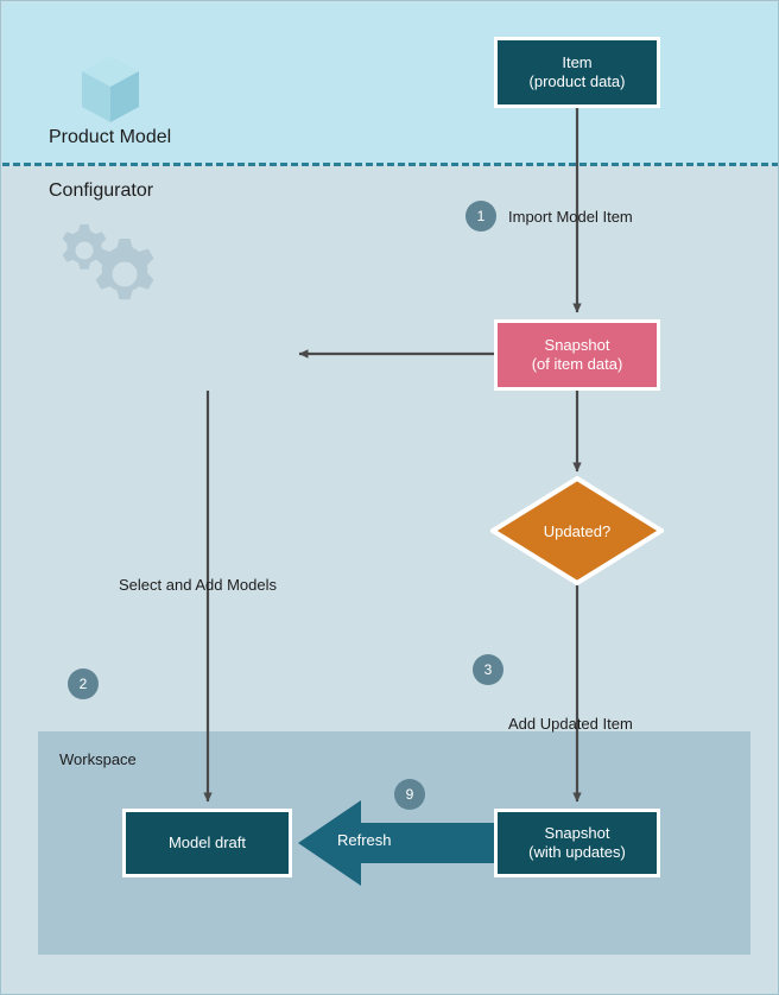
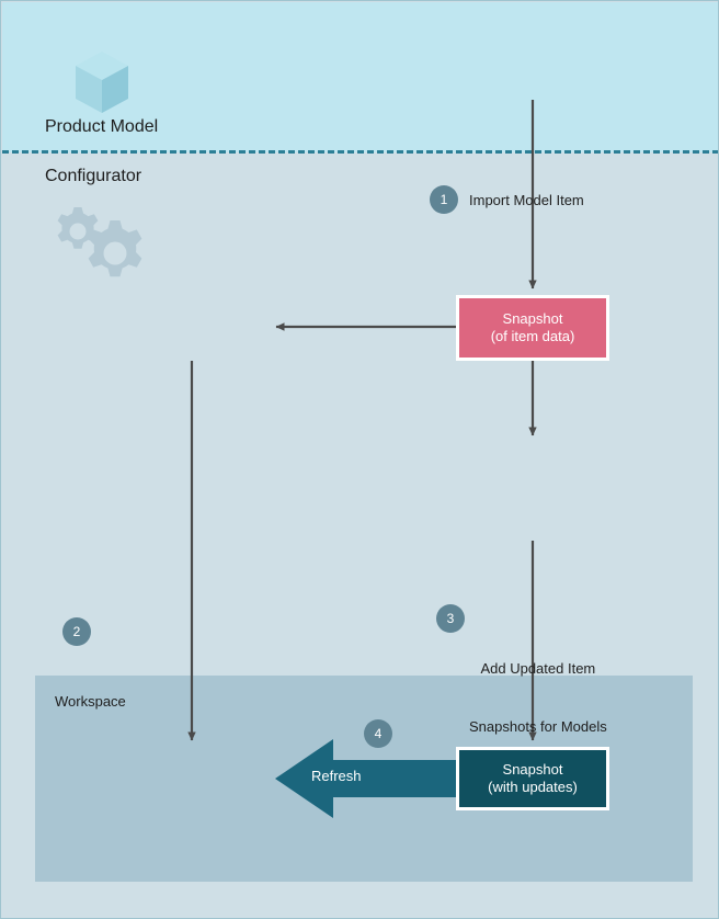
  Product Model
  Configurator
  Workspace
- Item
- (product data)
  Snapshot
  (of item data)
- Updated?
- Model draft
  Snapshot
  (with updates)
  1
  2
  3
- 9
+ 4
  Import Model Item
- Select and Add Models
  Add Updated Item
+ Snapshots for Models
  Refresh
